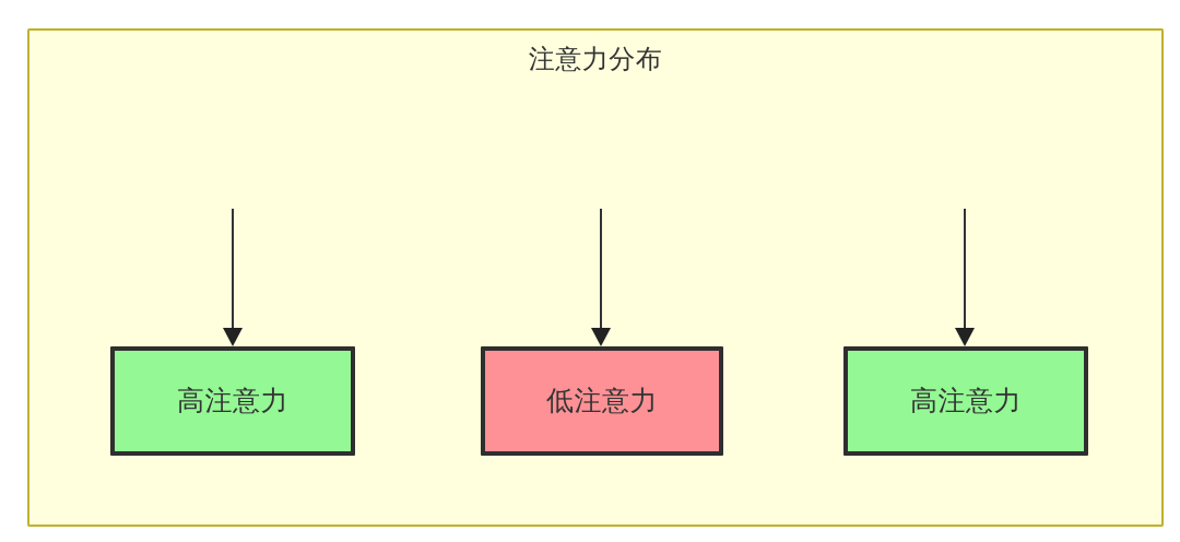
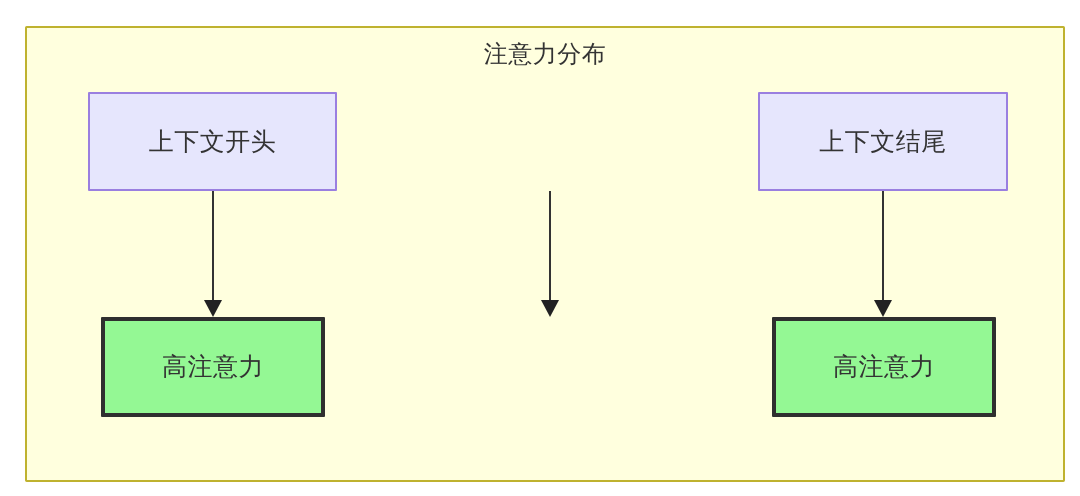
  注意力分布
+ 上下文开头
+ 上下文结尾
  高注意力
- 低注意力
  高注意力
